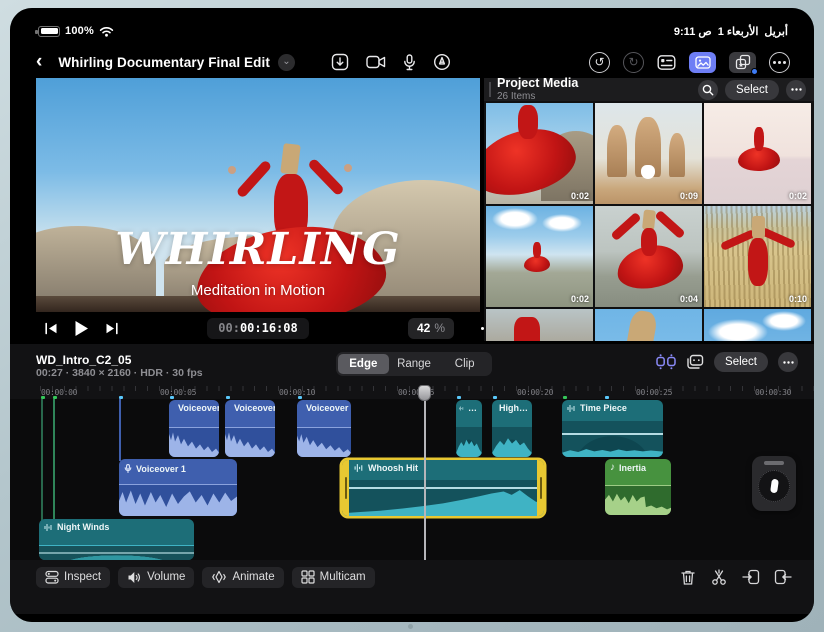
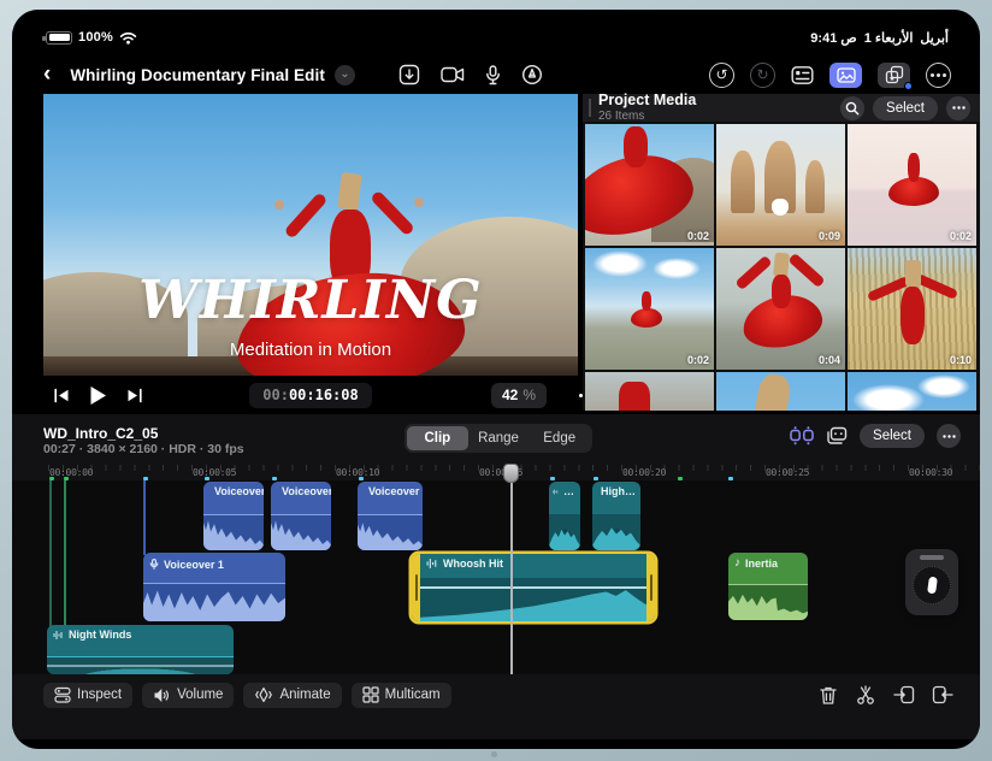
  100%
- 9:11 ص
+ 9:41 ص
  الأربعاء 1
  أبريل
  ‹
  Whirling Documentary Final Edit
  ⌄
  ↺
  ↻
  WHIRLING
  Meditation in Motion
  00:
  00:16:08
  42
  %
  Project Media
  26 Items
  Select
  0:02
  0:09
  0:02
  0:02
  0:04
  0:10
  WD_Intro_C2_05
  00:27 · 3840 × 2160 · HDR · 30 fps
- Edge
+ Clip
  Range
- Clip
+ Edge
  Select
  00:00:00
  00:00:05
  00:00:10
  00:00:20
  00:00:25
  00:00:30
  Voiceover
  Voiceover
  Voiceover
  …
  High…
- Time Piece
  Voiceover 1
  Whoosh Hit
  ♪
  Inertia
  Night Winds
  Inspect
  Volume
  Animate
  Multicam
